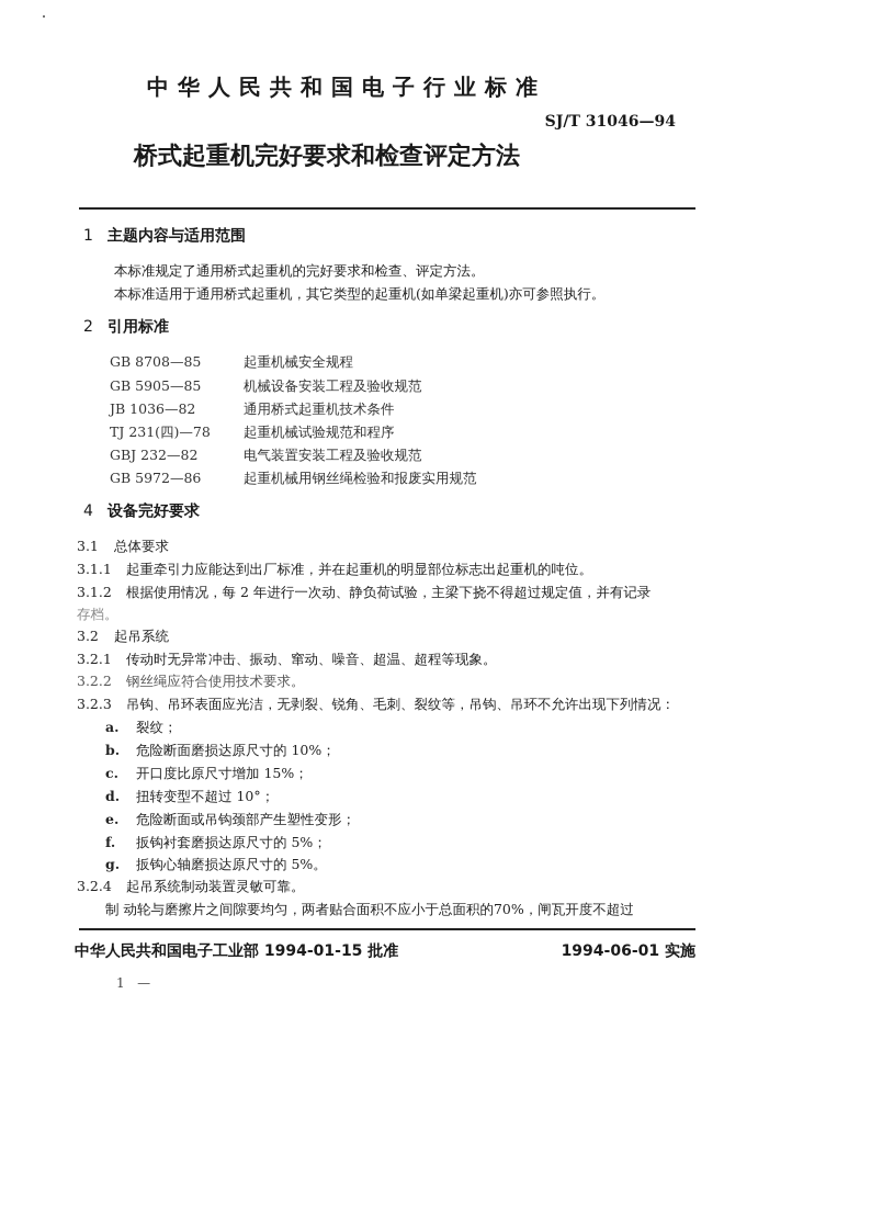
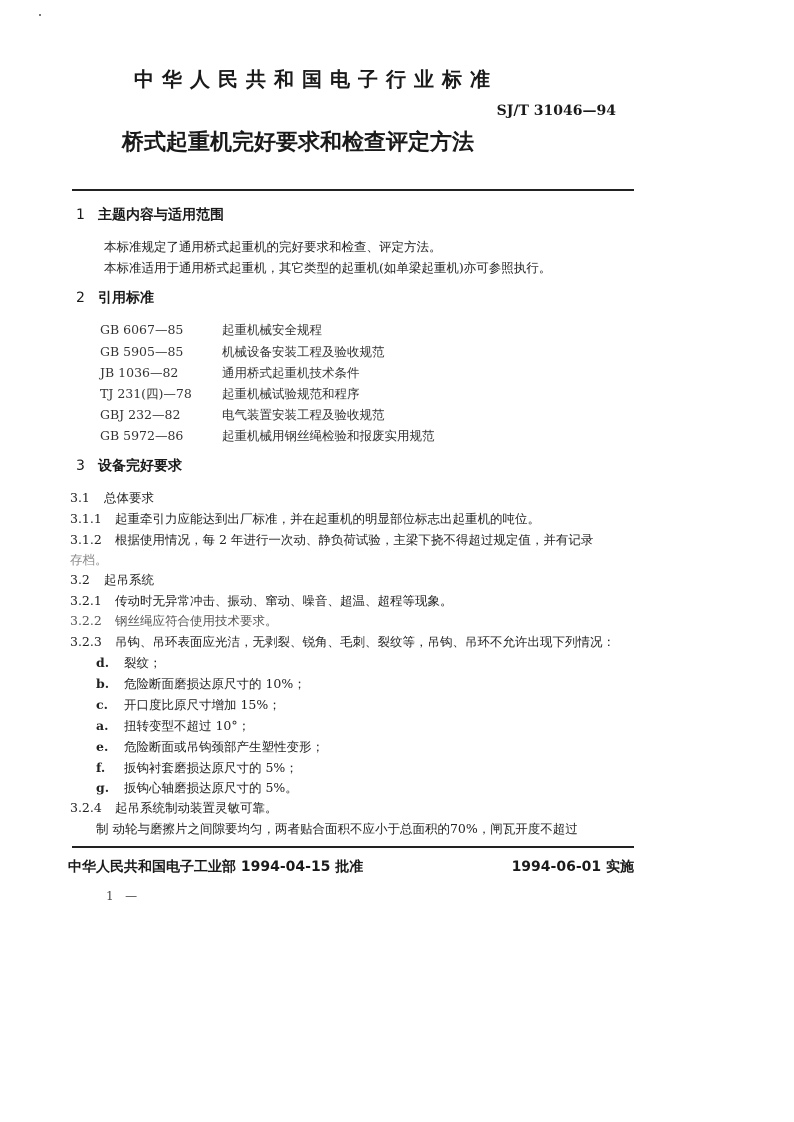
  中华人民共和国电子行业标准
  SJ/T 31046—94
  桥式起重机完好要求和检查评定方法
  1 主题内容与适用范围
  本标准规定了通用桥式起重机的完好要求和检查、评定方法。
  本标准适用于通用桥式起重机，其它类型的起重机(如单梁起重机)亦可参照执行。
  2 引用标准
- GB 8708—85 起重机械安全规程
+ GB 6067—85 起重机械安全规程
  GB 5905—85 机械设备安装工程及验收规范
  JB 1036—82 通用桥式起重机技术条件
  TJ 231(四)—78 起重机械试验规范和程序
  GBJ 232—82 电气装置安装工程及验收规范
  GB 5972—86 起重机械用钢丝绳检验和报废实用规范
- 4 设备完好要求
+ 3 设备完好要求
  3.1 总体要求
  3.1.1 起重牵引力应能达到出厂标准，并在起重机的明显部位标志出起重机的吨位。
  3.1.2 根据使用情况，每 2 年进行一次动、静负荷试验，主梁下挠不得超过规定值，并有记录
  存档。
  3.2 起吊系统
  3.2.1 传动时无异常冲击、振动、窜动、噪音、超温、超程等现象。
  3.2.2 钢丝绳应符合使用技术要求。
  3.2.3 吊钩、吊环表面应光洁，无剥裂、锐角、毛刺、裂纹等，吊钩、吊环不允许出现下列情况：
- a. 裂纹；
+ d. 裂纹；
  b. 危险断面磨损达原尺寸的 10%；
  c. 开口度比原尺寸增加 15%；
- d. 扭转变型不超过 10°；
+ a. 扭转变型不超过 10°；
  e. 危险断面或吊钩颈部产生塑性变形；
  f. 扳钩衬套磨损达原尺寸的 5%；
  g. 扳钩心轴磨损达原尺寸的 5%。
  3.2.4 起吊系统制动装置灵敏可靠。
  制 动轮与磨擦片之间隙要均匀，两者贴合面积不应小于总面积的70%，闸瓦开度不超过
- 中华人民共和国电子工业部 1994-01-15 批准
+ 中华人民共和国电子工业部 1994-04-15 批准
  1994-06-01 实施
  1 —
